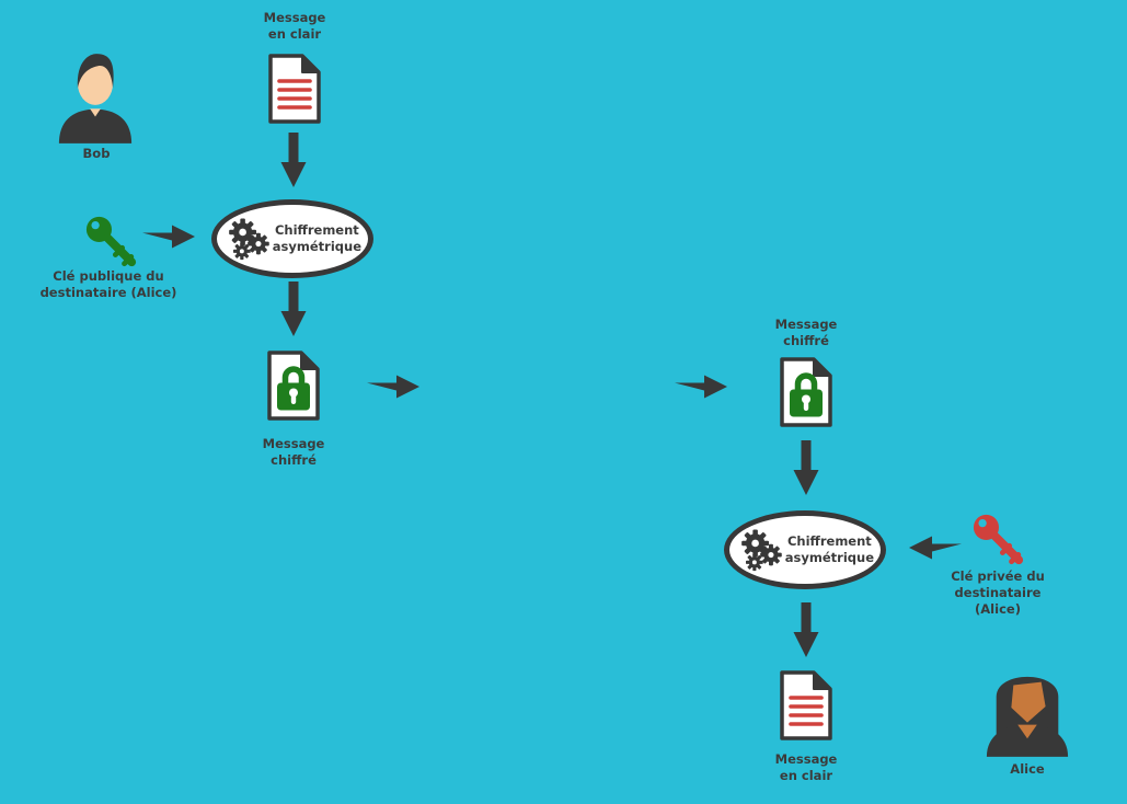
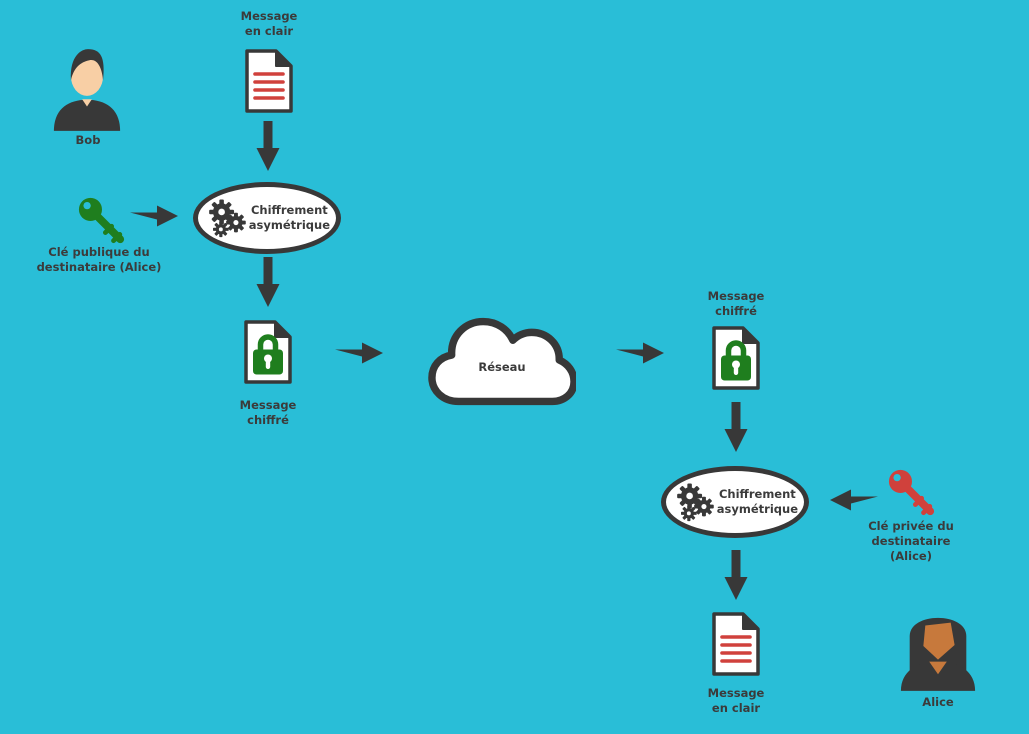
  Bob
  Message
  en clair
  Chiffrement
  asymétrique
  Clé publique du
  destinataire (Alice)
  Message
  chiffré
+ Réseau
  Message
  chiffré
  Chiffrement
  asymétrique
  Clé privée du
  destinataire (Alice)
  Message
  en clair
  Alice
